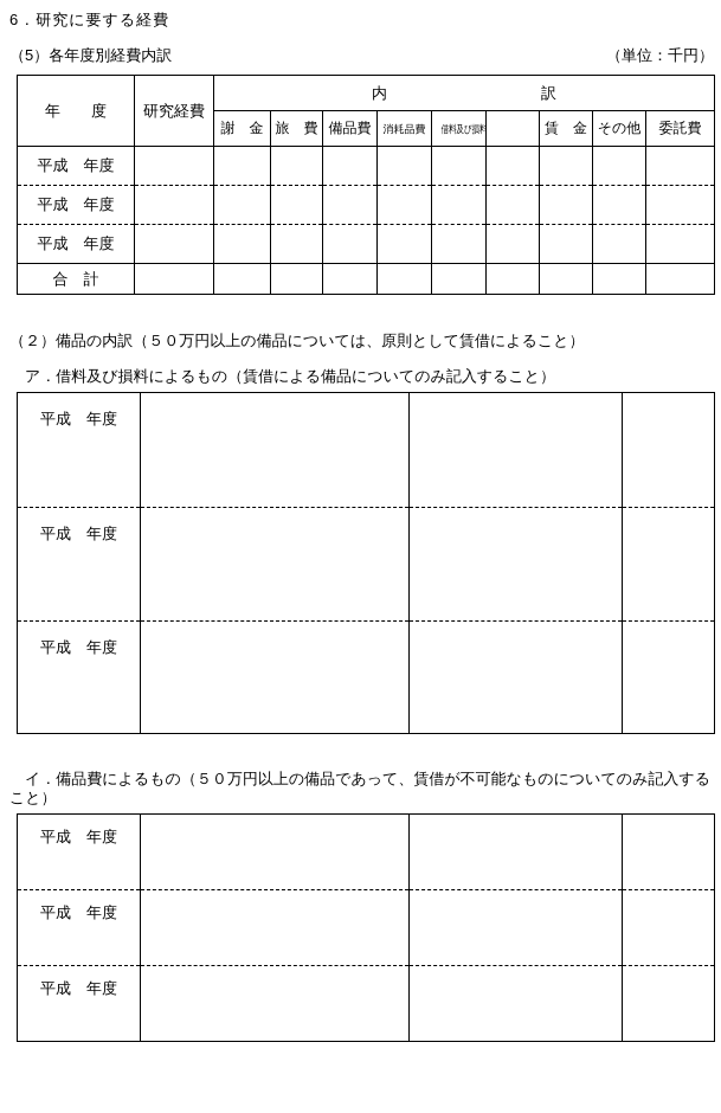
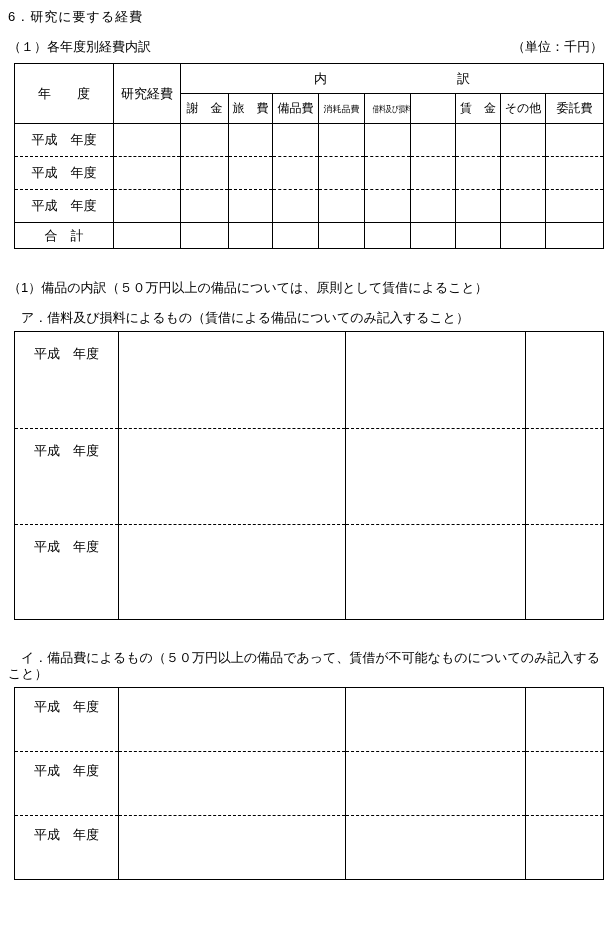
  6．研究に要する経費
- （5）各年度別経費内訳
+ （１）各年度別経費内訳
  （単位：千円）
  年 度	研究経費	内 訳
  謝 金	旅 費	備品費	消耗品費	借料及び損料		賃 金	その他	委託費
  平成 年度
  平成 年度
  平成 年度
  合 計
- （２）備品の内訳（５０万円以上の備品については、原則として賃借によること）
+ （1）備品の内訳（５０万円以上の備品については、原則として賃借によること）
  ア．借料及び損料によるもの（賃借による備品についてのみ記入すること）
  平成 年度
  平成 年度
  平成 年度
  イ．備品費によるもの（５０万円以上の備品であって、賃借が不可能なものについてのみ記入すること）
  平成 年度
  平成 年度
  平成 年度
